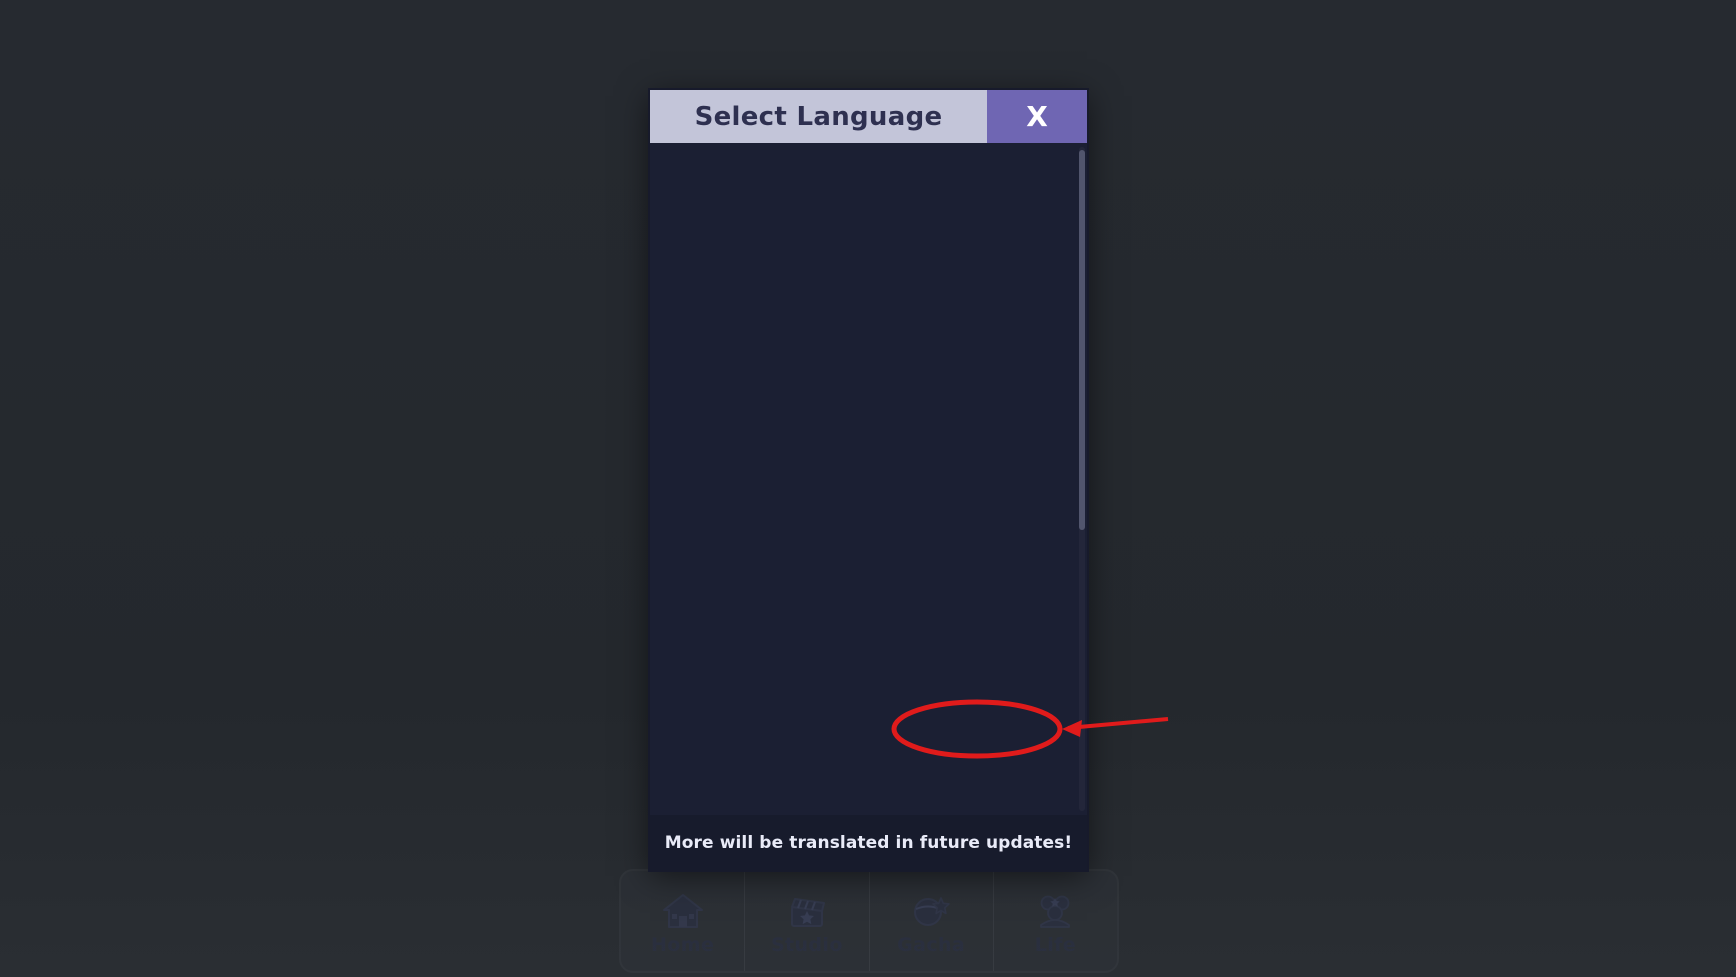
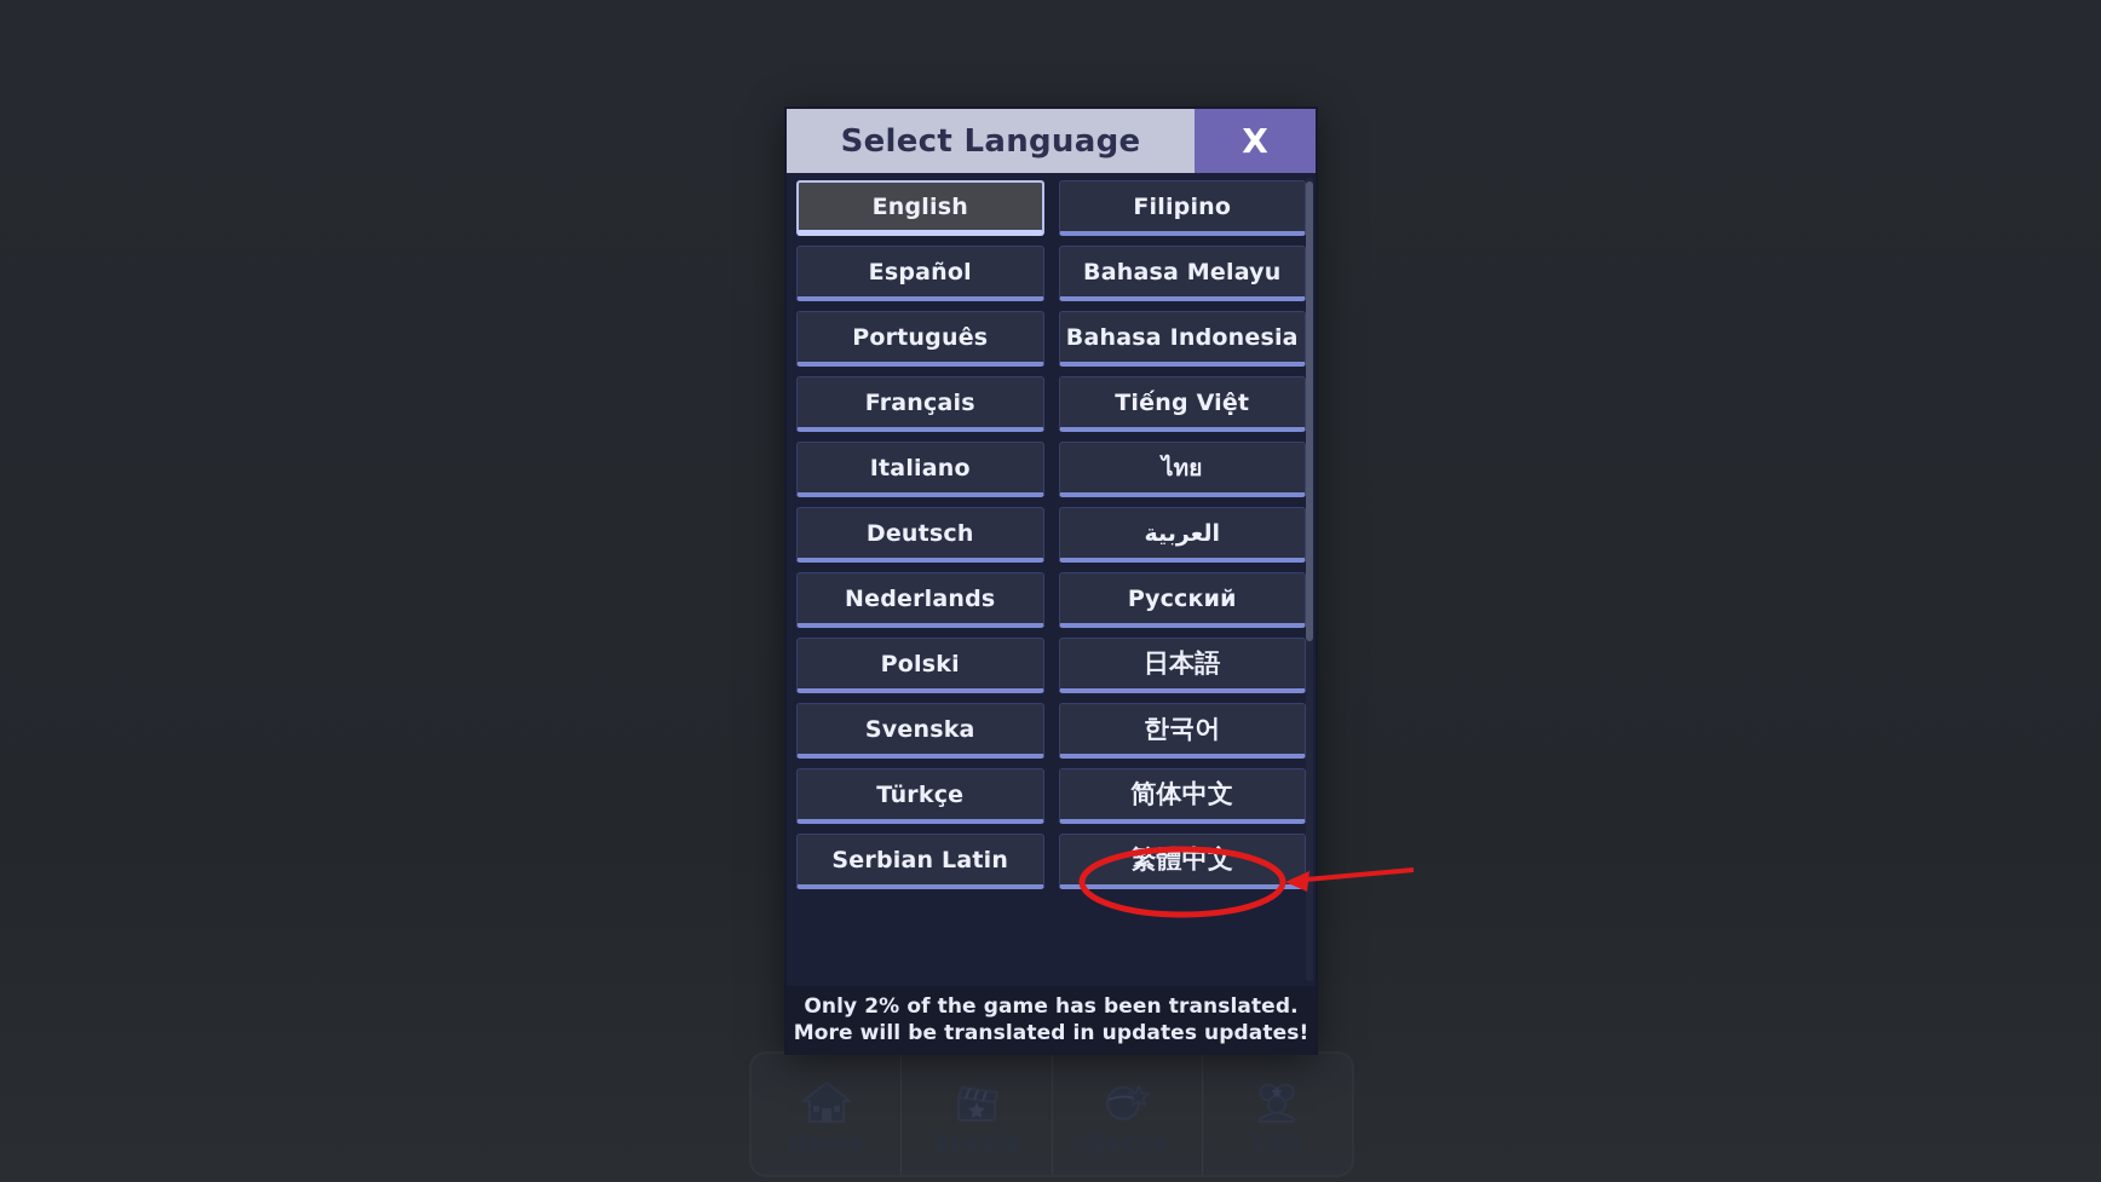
  Select Language
  X
+ English
+ Filipino
+ Español
+ Bahasa Melayu
+ Português
+ Bahasa Indonesia
+ Français
+ Tiếng Việt
+ Italiano
+ ไทย
+ Deutsch
+ العربية
+ Nederlands
+ Русский
+ Polski
+ 日本語
+ Svenska
+ 한국어
+ Türkçe
+ 简体中文
+ Serbian Latin
+ 繁體中文
+ Only 2% of the game has been translated.
- More will be translated in future updates!
+ More will be translated in updates updates!
